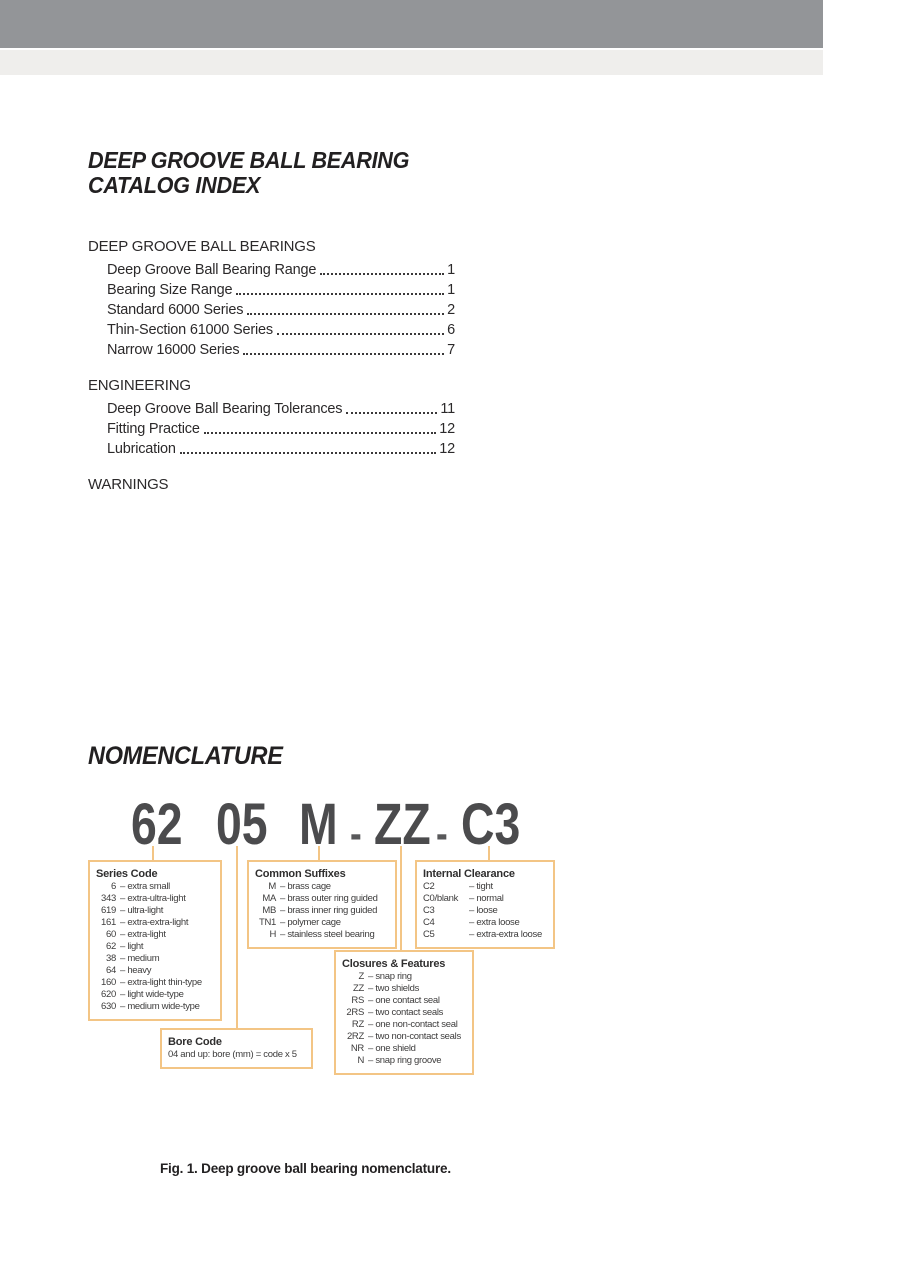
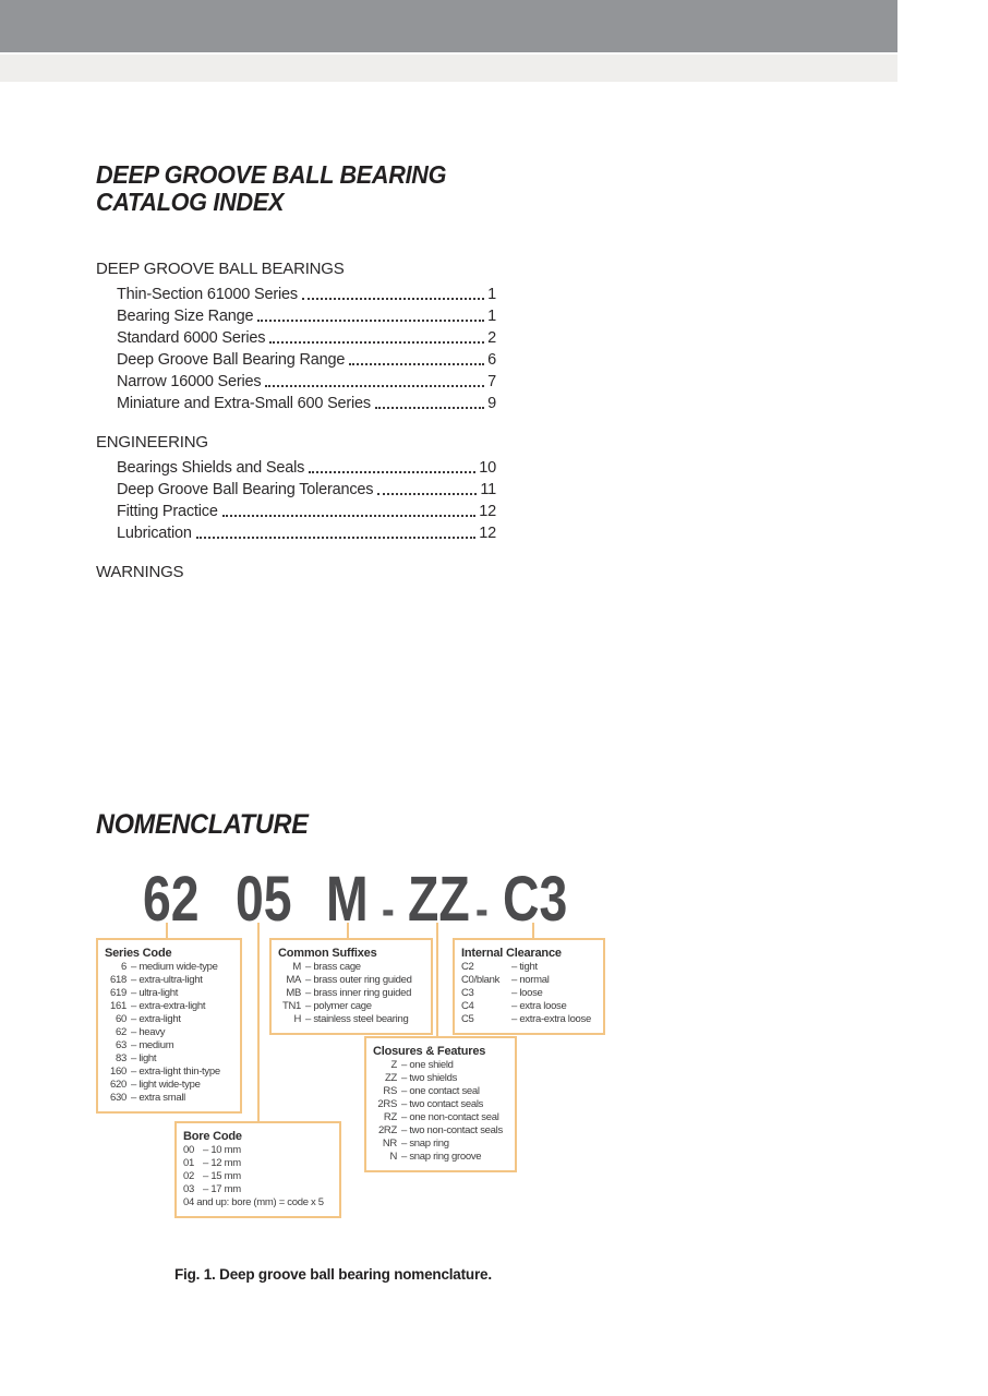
  DEEP GROOVE BALL BEARING
  CATALOG INDEX
  DEEP GROOVE BALL BEARINGS
- Deep Groove Ball Bearing Range
+ Thin-Section 61000 Series
  1
  Bearing Size Range
  1
  Standard 6000 Series
  2
- Thin-Section 61000 Series
+ Deep Groove Ball Bearing Range
  6
  Narrow 16000 Series
  7
+ Miniature and Extra-Small 600 Series
+ 9
  ENGINEERING
+ Bearings Shields and Seals
+ 10
  Deep Groove Ball Bearing Tolerances
  11
  Fitting Practice
  12
  Lubrication
  12
  WARNINGS
  NOMENCLATURE
  62
  05
  M
  -
  ZZ
  -
  C3
  Series Code
  6
- – extra small
+ – medium wide-type
- 343
+ 618
  – extra-ultra-light
  619
  – ultra-light
  161
  – extra-extra-light
  60
  – extra-light
  62
- – light
+ – heavy
- 38
+ 63
  – medium
- 64
+ 83
- – heavy
+ – light
  160
  – extra-light thin-type
  620
  – light wide-type
  630
- – medium wide-type
+ – extra small
  Common Suffixes
  M
  – brass cage
  MA
  – brass outer ring guided
  MB
  – brass inner ring guided
  TN1
  – polymer cage
  H
  – stainless steel bearing
  Internal Clearance
  C2
  – tight
  C0/blank
  – normal
  C3
  – loose
  C4
  – extra loose
  C5
  – extra-extra loose
  Closures & Features
  Z
- – snap ring
+ – one shield
  ZZ
  – two shields
  RS
  – one contact seal
  2RS
  – two contact seals
  RZ
  – one non-contact seal
  2RZ
  – two non-contact seals
  NR
- – one shield
+ – snap ring
  N
  – snap ring groove
  Bore Code
+ 00
+ – 10 mm
+ 01
+ – 12 mm
+ 02
+ – 15 mm
+ 03
+ – 17 mm
  04 and up: bore (mm) = code x 5
  Fig. 1. Deep groove ball bearing nomenclature.
